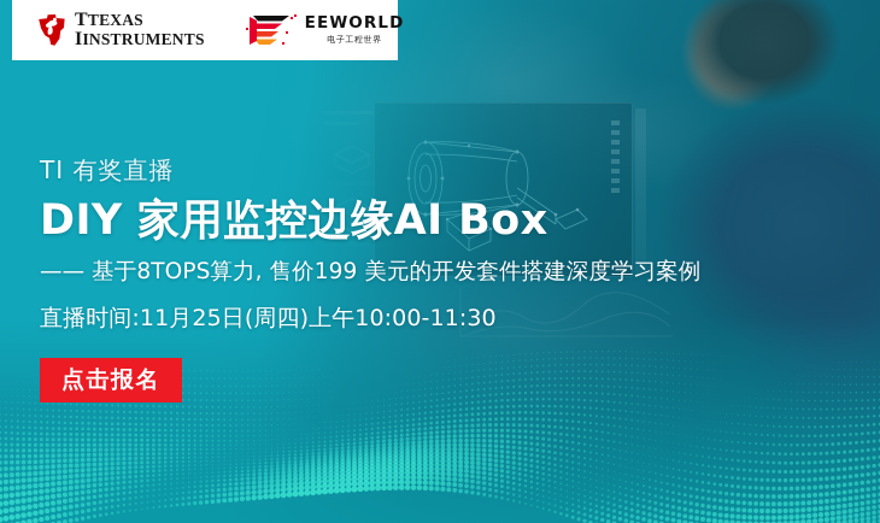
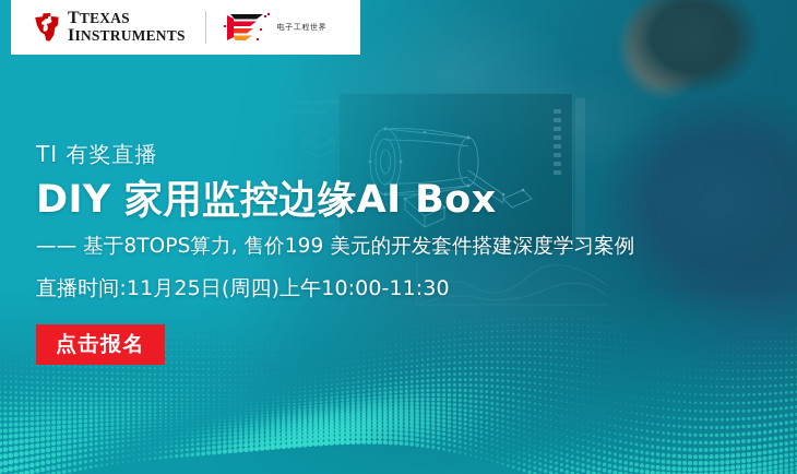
  TTEXAS
  IINSTRUMENTS
- EEWORLD
  电子工程世界
  TI 有奖直播
  DIY 家用监控边缘AI Box
  —— 基于8TOPS算力, 售价199 美元的开发套件搭建深度学习案例
  直播时间:11月25日(周四)上午10:00-11:30
  点击报名
